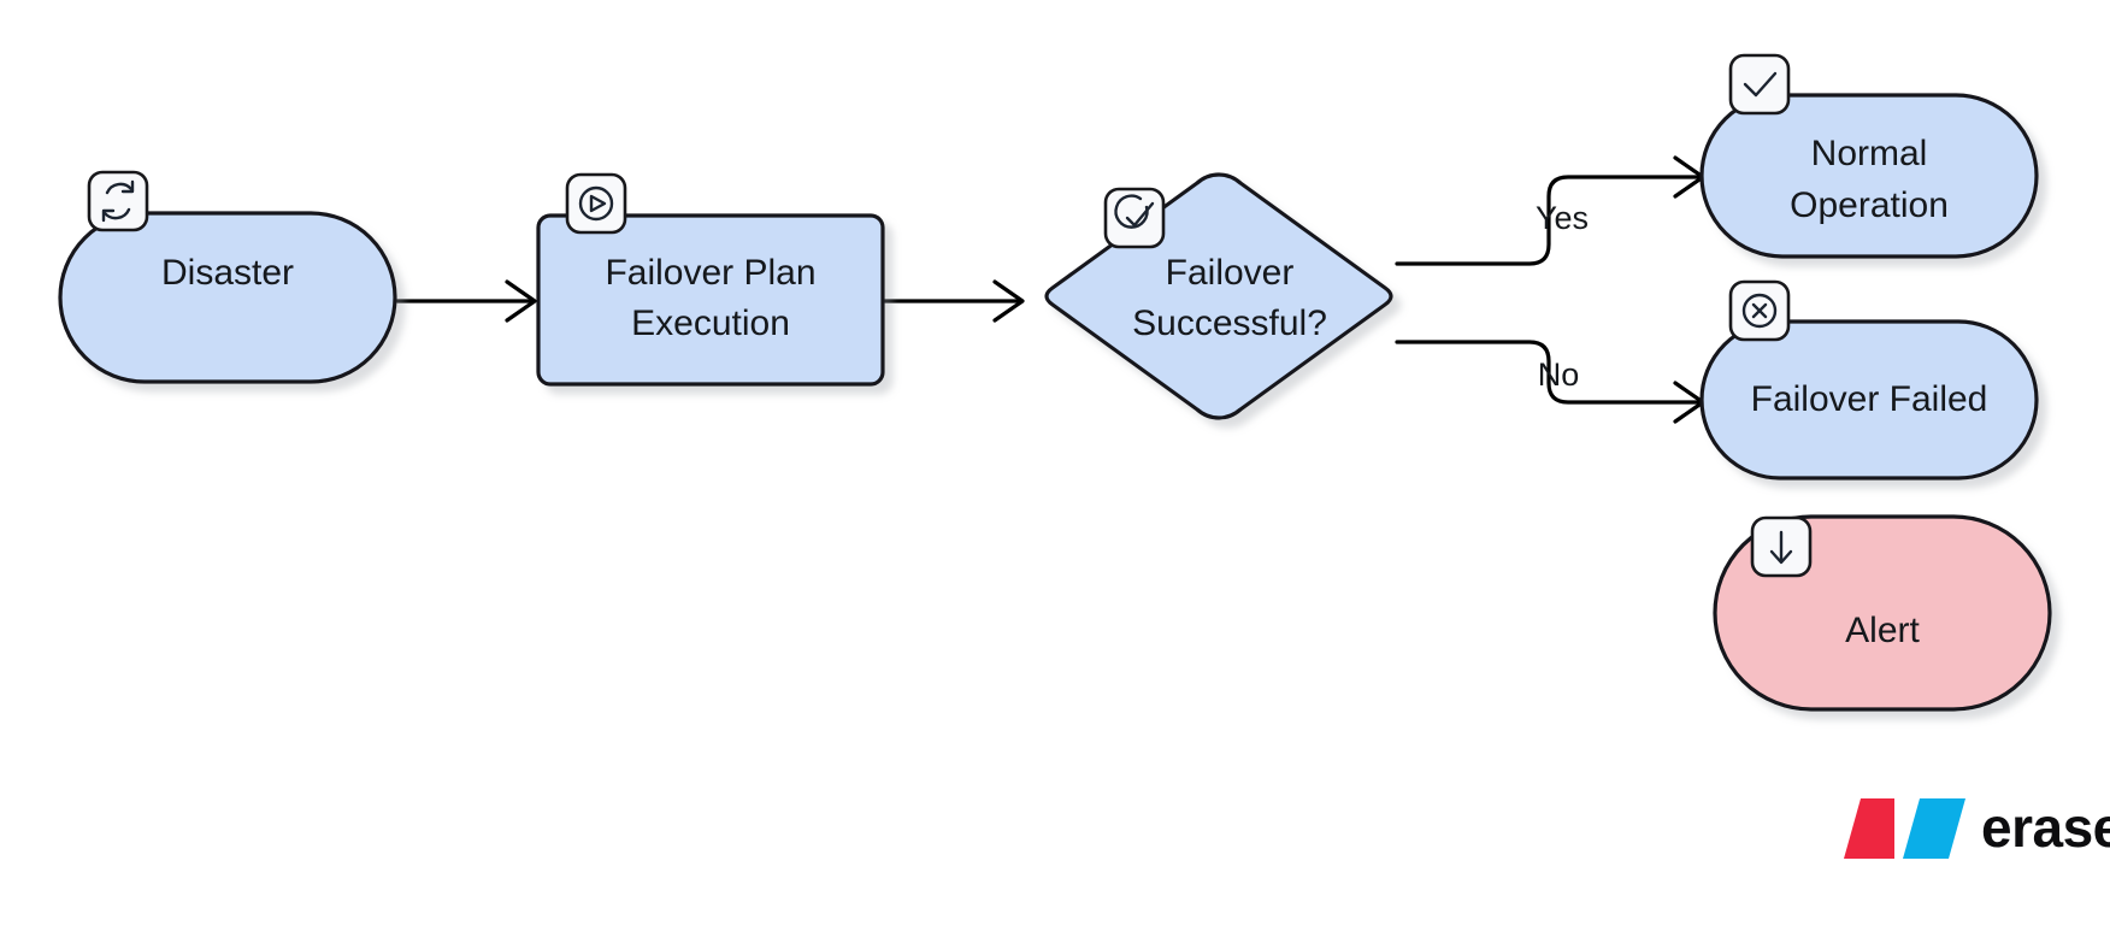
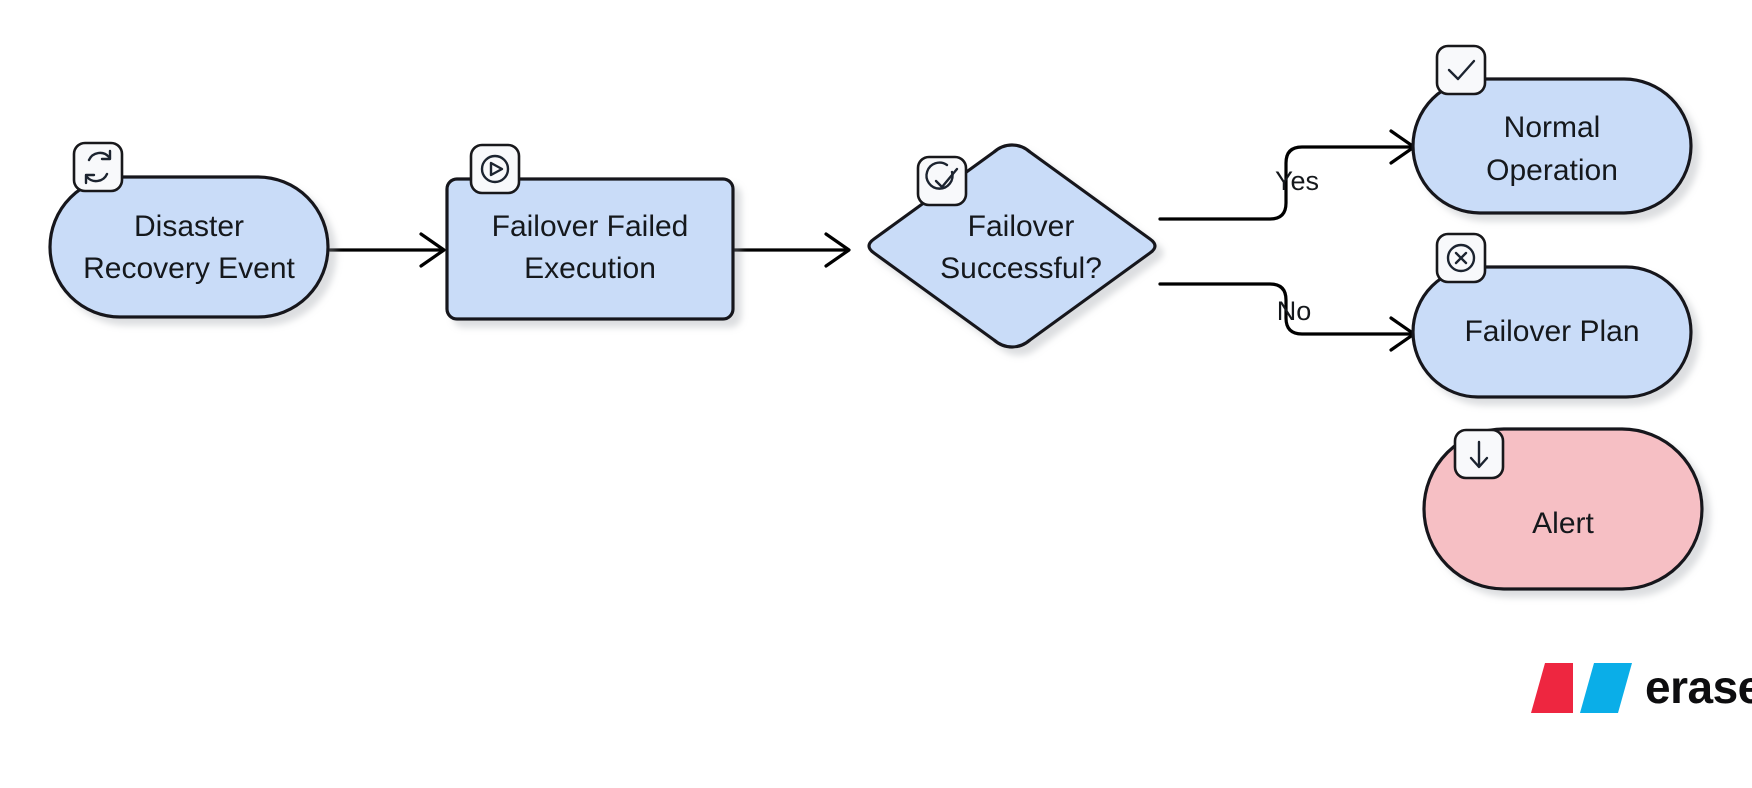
  Yes
  No
  Disaster
+ Recovery Event
- Failover Plan
+ Failover Failed
  Execution
  Failover
  Successful?
  Normal
  Operation
- Failover Failed
+ Failover Plan
  Alert
  erase
